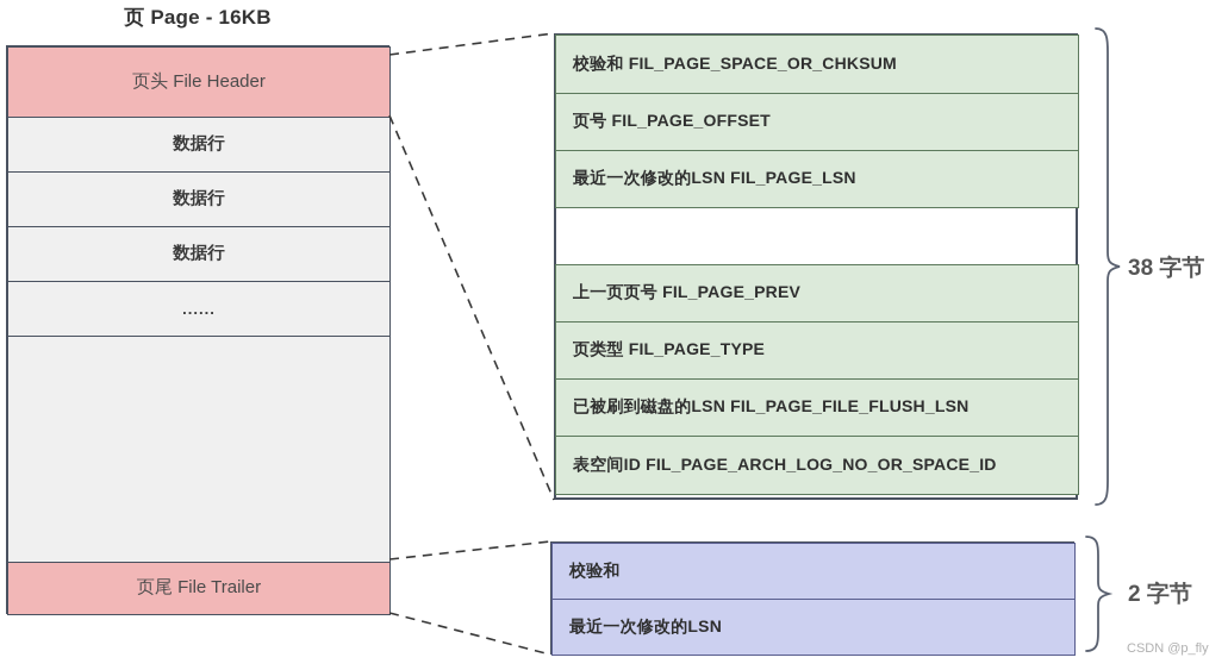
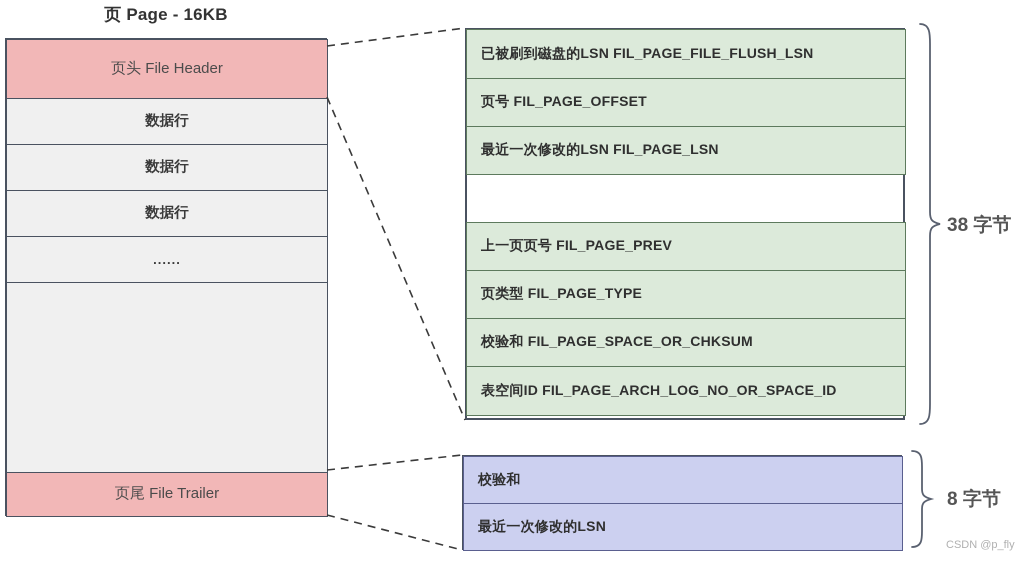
  页 Page - 16KB
  页头 File Header
  数据行
  数据行
  数据行
  ......
  页尾 File Trailer
- 校验和 FIL_PAGE_SPACE_OR_CHKSUM
+ 已被刷到磁盘的LSN FIL_PAGE_FILE_FLUSH_LSN
  页号 FIL_PAGE_OFFSET
  最近一次修改的LSN FIL_PAGE_LSN
  上一页页号 FIL_PAGE_PREV
  页类型 FIL_PAGE_TYPE
- 已被刷到磁盘的LSN FIL_PAGE_FILE_FLUSH_LSN
+ 校验和 FIL_PAGE_SPACE_OR_CHKSUM
  表空间ID FIL_PAGE_ARCH_LOG_NO_OR_SPACE_ID
  校验和
  最近一次修改的LSN
  38 字节
- 2 字节
+ 8 字节
  CSDN @p_fly
